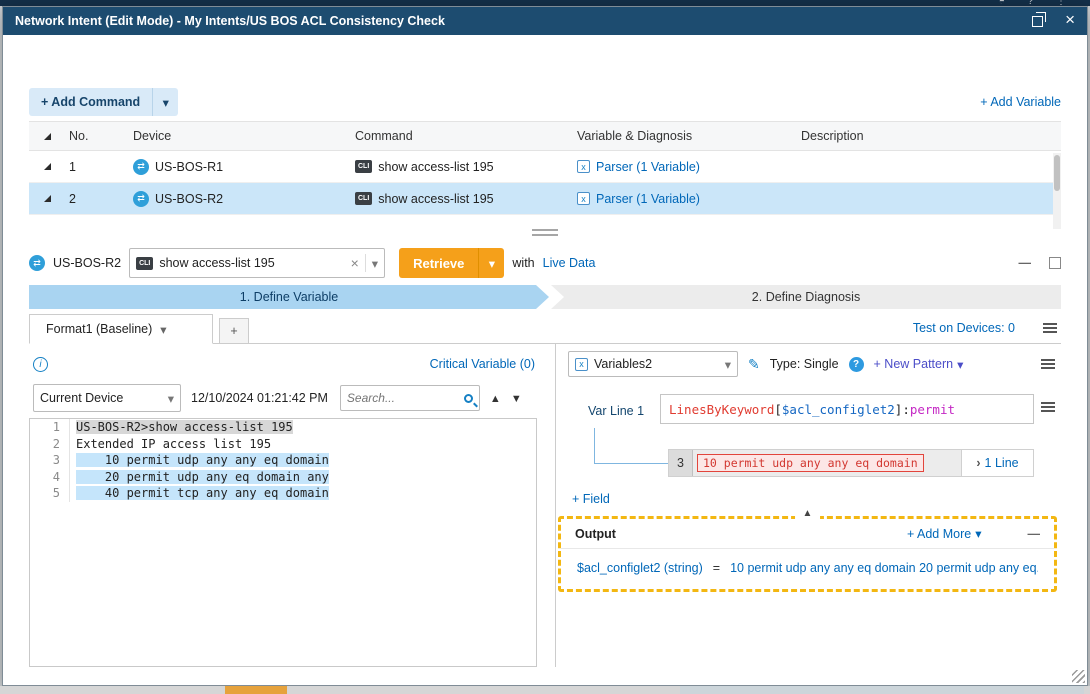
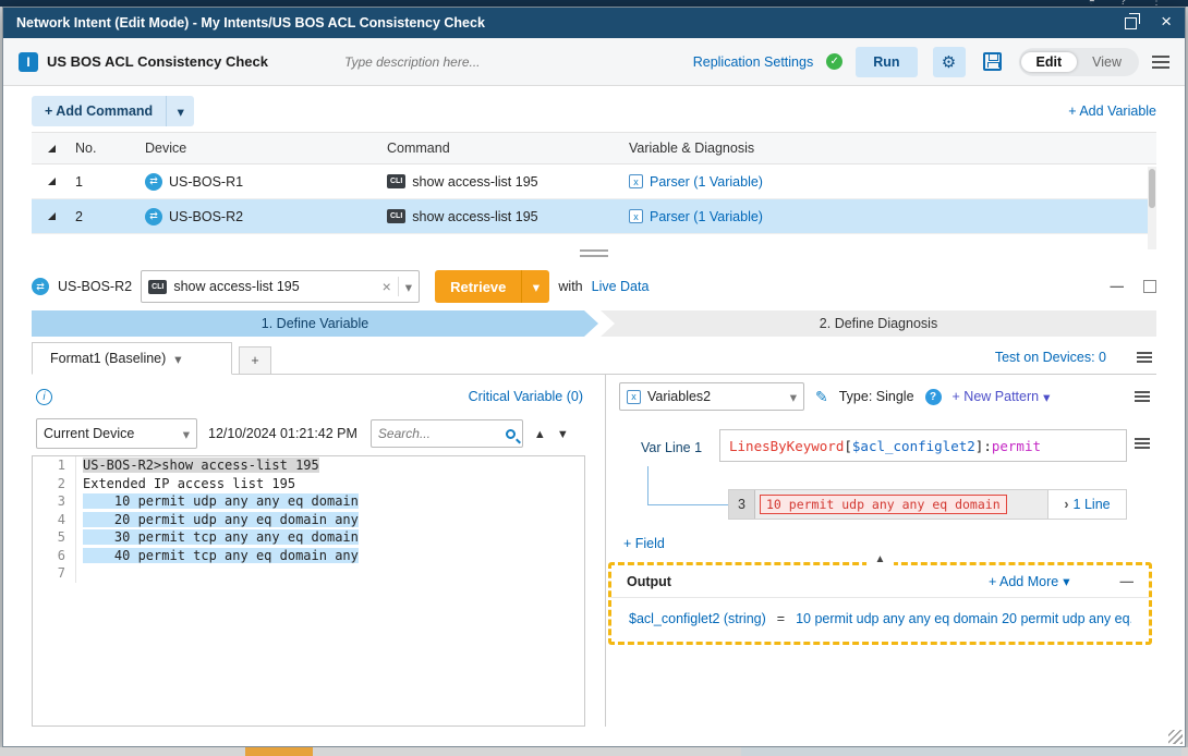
  ◓ ? ⋮
  Network Intent (Edit Mode) - My Intents/US BOS ACL Consistency Check
+ I
+ US BOS ACL Consistency Check
+ Type description here...
+ Replication Settings
+ Run
+ Edit
+ View
  + Add Command
  + Add Variable
  No.
  Device
  Command
  Variable & Diagnosis
- Description
  1
  US-BOS-R1
  show access-list 195
  Parser (1 Variable)
  2
  US-BOS-R2
  show access-list 195
  Parser (1 Variable)
  US-BOS-R2
  show access-list 195
  Retrieve
  with
  Live Data
  1. Define Variable
  2. Define Diagnosis
  Format1 (Baseline)
  +
  Test on Devices: 0
  Critical Variable (0)
  Current Device
  12/10/2024 01:21:42 PM
  Search...
  1
  US-BOS-R2>show access-list 195
  2
  Extended IP access list 195
  3
  10 permit udp any any eq domain
  4
  20 permit udp any eq domain any
  5
- 40 permit tcp any any eq domain
+ 30 permit tcp any any eq domain
+ 6
+ 40 permit tcp any eq domain any
+ 7
  Variables2
  Type: Single
  + New Pattern
  Var Line 1
  LinesByKeyword
  [
  $acl_configlet2
  ]
  :
  permit
  3
  10 permit udp any any eq domain
  1 Line
  + Field
  Output
  + Add More
  $acl_configlet2 (string)
  =
  10 permit udp any any eq domain 20 permit udp any eq
